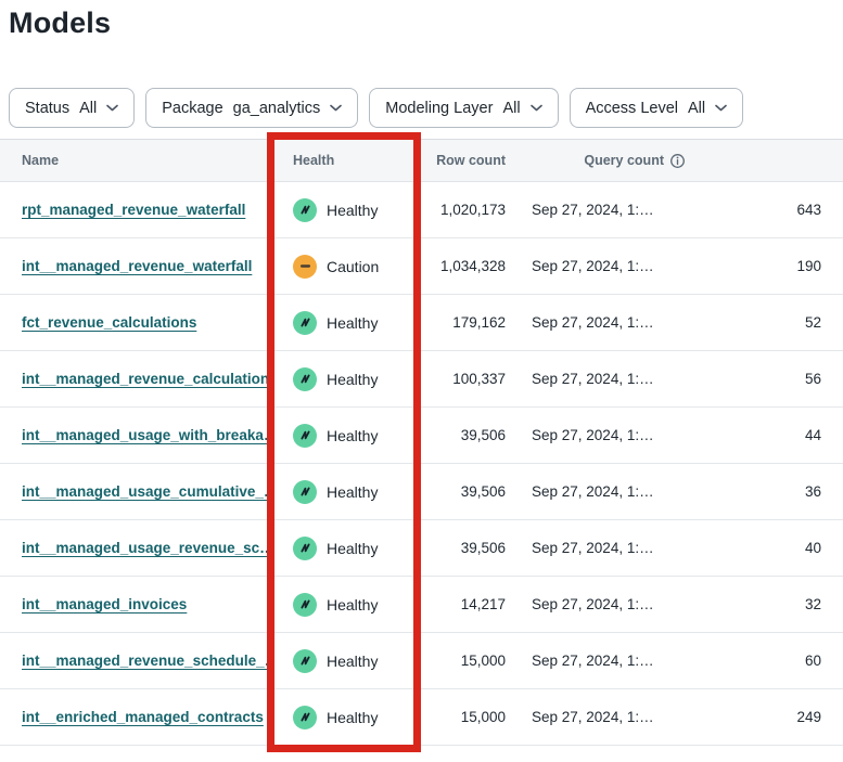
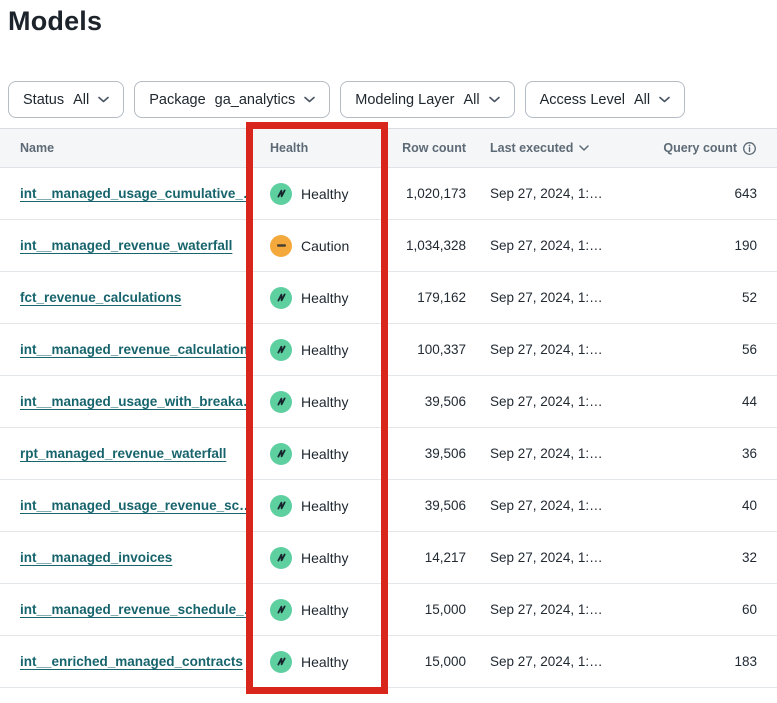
  Models
  Status
  All
  Package
  ga_analytics
  Modeling Layer
  All
  Access Level
  All
  Name
  Health
  Row count
+ Last executed
  Query count
- rpt_managed_revenue_waterfall
+ int__managed_usage_cumulative_…
  Healthy
  1,020,173
  Sep 27, 2024, 1:…
  643
  int__managed_revenue_waterfall
  Caution
  1,034,328
  Sep 27, 2024, 1:…
  190
  fct_revenue_calculations
  Healthy
  179,162
  Sep 27, 2024, 1:…
  52
  int__managed_revenue_calculation
  Healthy
  100,337
  Sep 27, 2024, 1:…
  56
  int__managed_usage_with_breaka…
  Healthy
  39,506
  Sep 27, 2024, 1:…
  44
- int__managed_usage_cumulative_…
+ rpt_managed_revenue_waterfall
  Healthy
  39,506
  Sep 27, 2024, 1:…
  36
  int__managed_usage_revenue_sc…
  Healthy
  39,506
  Sep 27, 2024, 1:…
  40
  int__managed_invoices
  Healthy
  14,217
  Sep 27, 2024, 1:…
  32
  int__managed_revenue_schedule_
  Healthy
  15,000
  Sep 27, 2024, 1:…
  60
  int__enriched_managed_contracts
  Healthy
  15,000
  Sep 27, 2024, 1:…
- 249
+ 183
